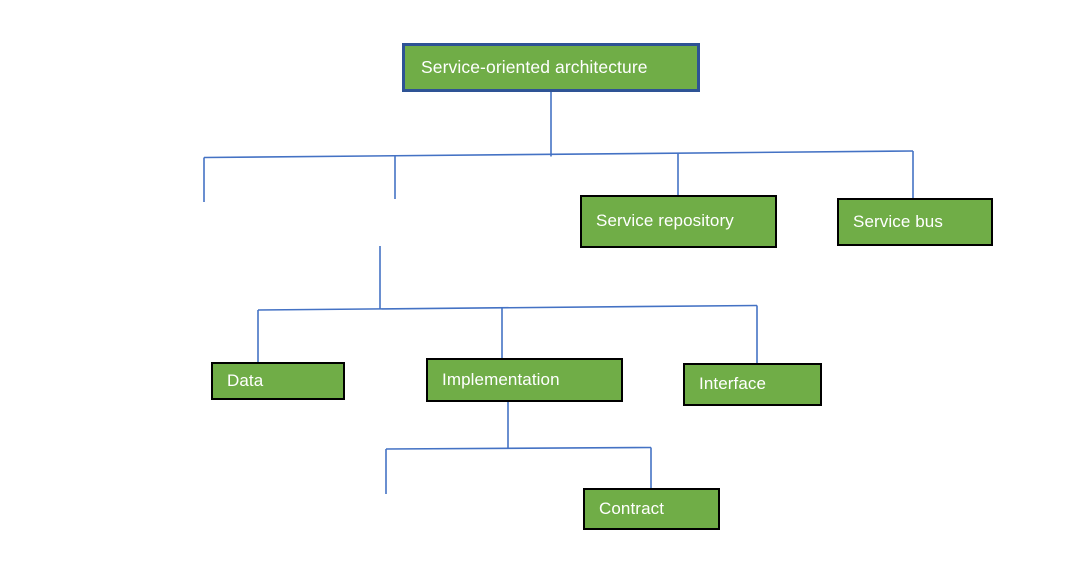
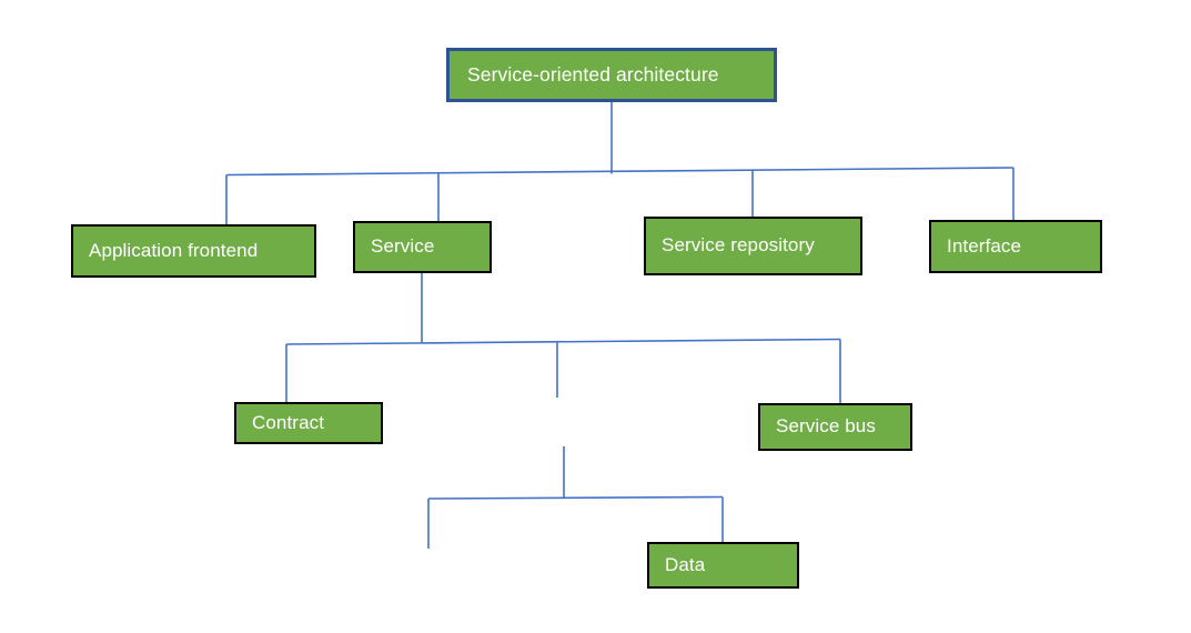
  Service-oriented architecture
+ Application frontend
+ Service
  Service repository
- Service bus
+ Interface
- Data
+ Contract
- Implementation
- Interface
+ Service bus
- Contract
+ Data
